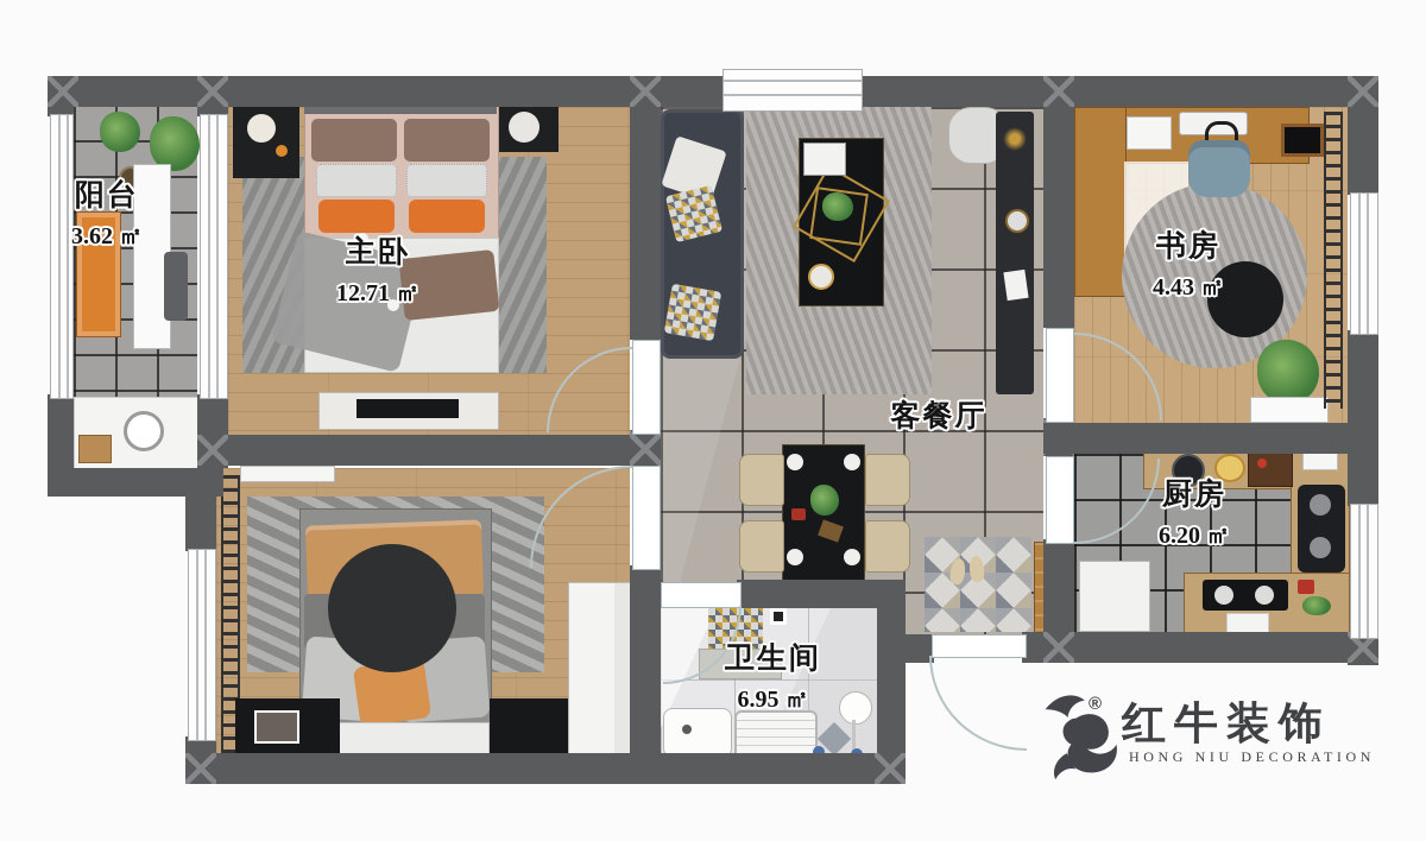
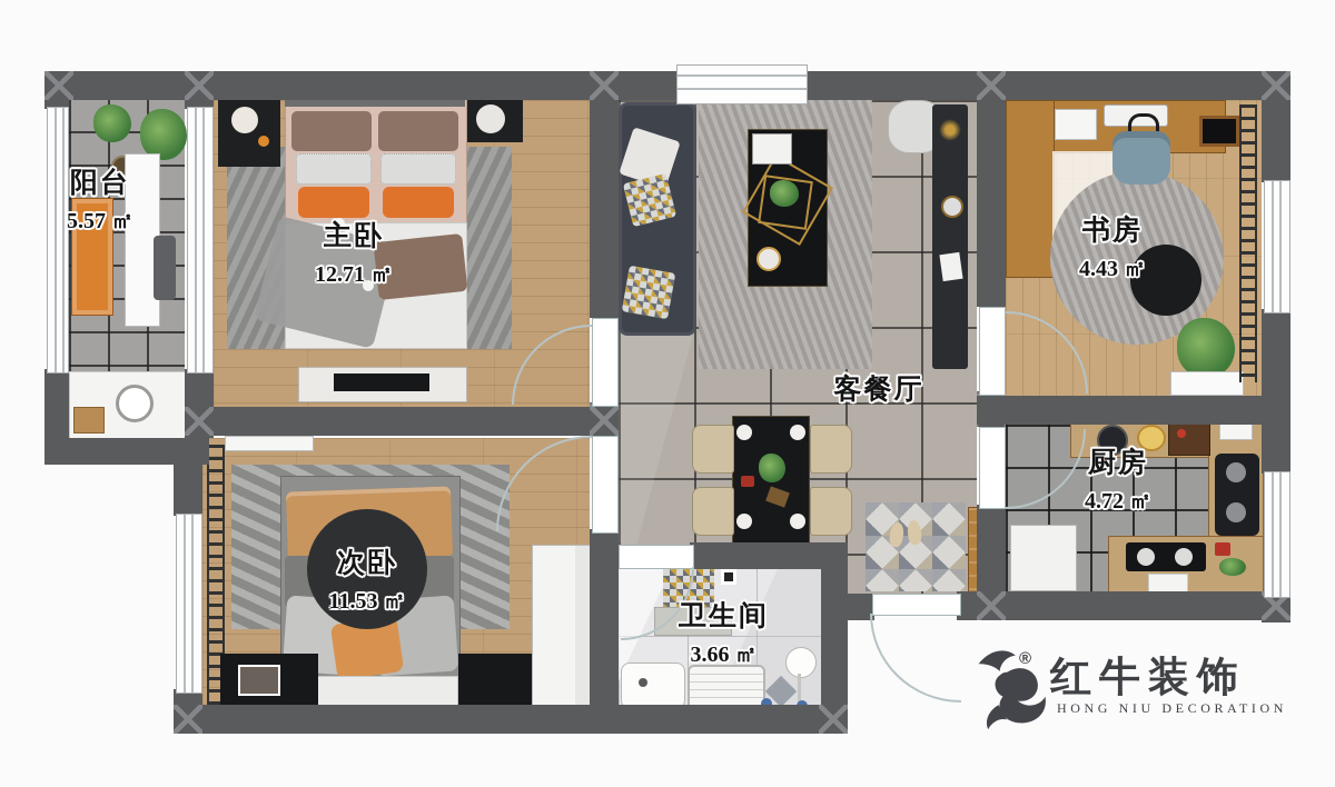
  阳台
- 3.62 ㎡
+ 5.57 ㎡
  主卧
  12.71 ㎡
  书房
  4.43 ㎡
  客餐厅
  厨房
- 6.20 ㎡
+ 4.72 ㎡
+ 次卧
+ 11.53 ㎡
  卫生间
- 6.95 ㎡
+ 3.66 ㎡
  ®
  红牛装饰
  HONG NIU DECORATION
